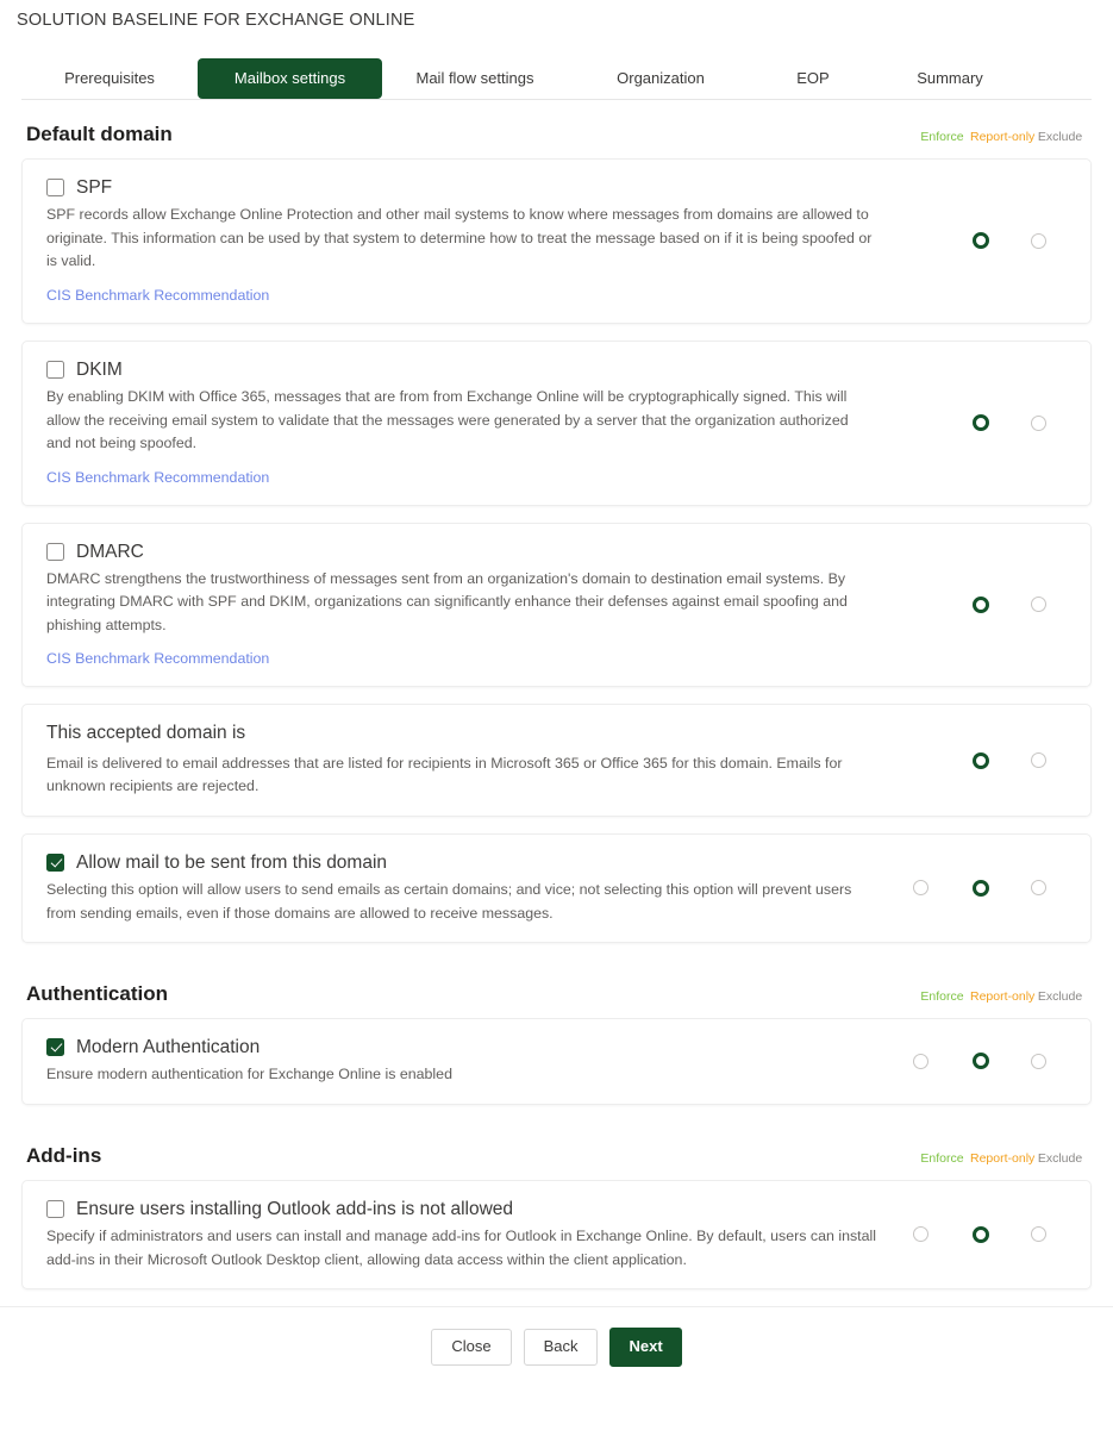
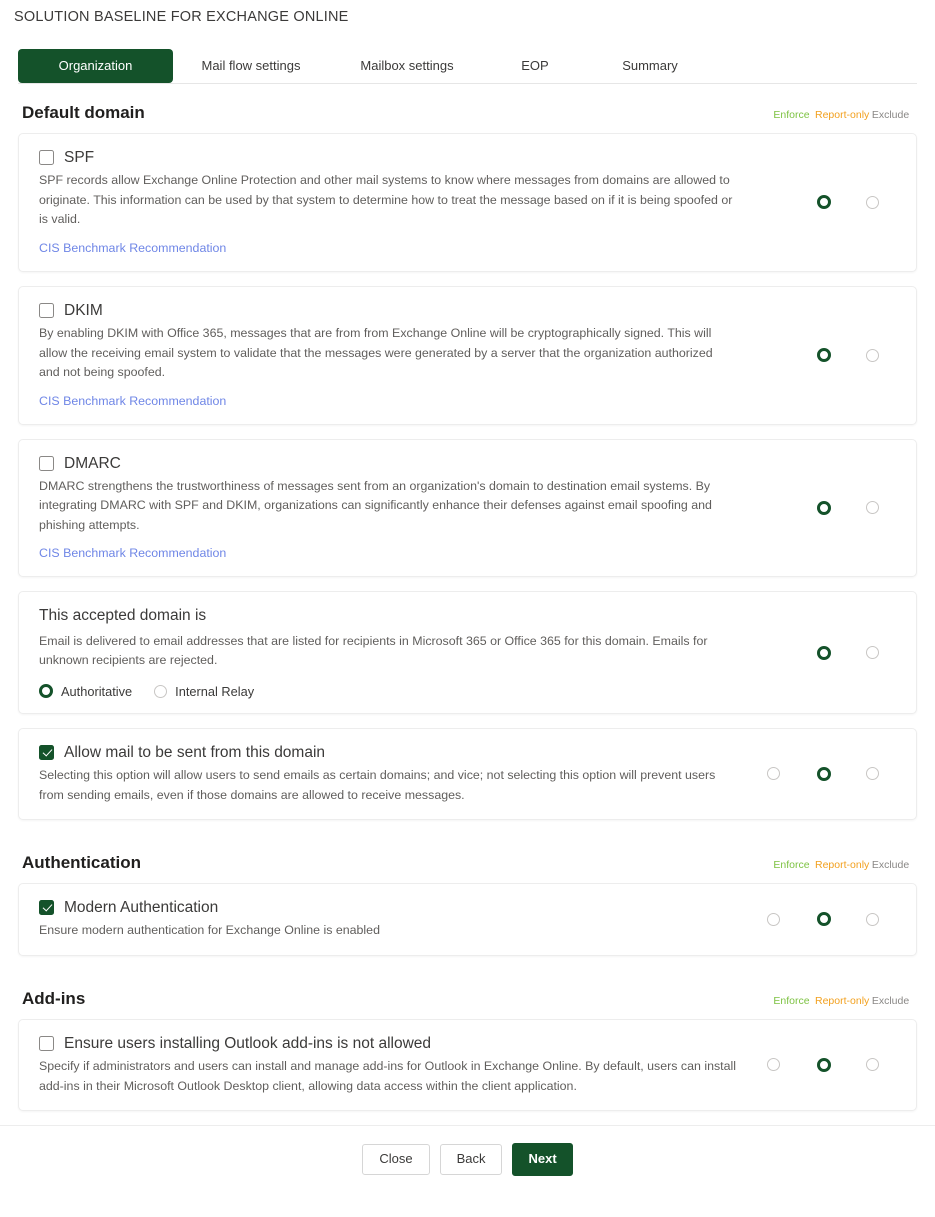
  SOLUTION BASELINE FOR EXCHANGE ONLINE
- Prerequisites
- Mailbox settings
+ Organization
  Mail flow settings
- Organization
+ Mailbox settings
  EOP
  Summary
  Default domain
  Enforce
  Report-only
  Exclude
  SPF
  SPF records allow Exchange Online Protection and other mail systems to know where messages from domains are allowed to originate. This information can be used by that system to determine how to treat the message based on if it is being spoofed or is valid.
  CIS Benchmark Recommendation
  DKIM
  By enabling DKIM with Office 365, messages that are from from Exchange Online will be cryptographically signed. This will allow the receiving email system to validate that the messages were generated by a server that the organization authorized and not being spoofed.
  CIS Benchmark Recommendation
  DMARC
  DMARC strengthens the trustworthiness of messages sent from an organization's domain to destination email systems. By integrating DMARC with SPF and DKIM, organizations can significantly enhance their defenses against email spoofing and phishing attempts.
  CIS Benchmark Recommendation
  This accepted domain is
  Email is delivered to email addresses that are listed for recipients in Microsoft 365 or Office 365 for this domain. Emails for unknown recipients are rejected.
+ Authoritative
+ Internal Relay
  Allow mail to be sent from this domain
  Selecting this option will allow users to send emails as certain domains; and vice; not selecting this option will prevent users from sending emails, even if those domains are allowed to receive messages.
  Authentication
  Enforce
  Report-only
  Exclude
  Modern Authentication
  Ensure modern authentication for Exchange Online is enabled
  Add-ins
  Enforce
  Report-only
  Exclude
  Ensure users installing Outlook add-ins is not allowed
  Specify if administrators and users can install and manage add-ins for Outlook in Exchange Online. By default, users can install add-ins in their Microsoft Outlook Desktop client, allowing data access within the client application.
  Close
  Back
  Next
